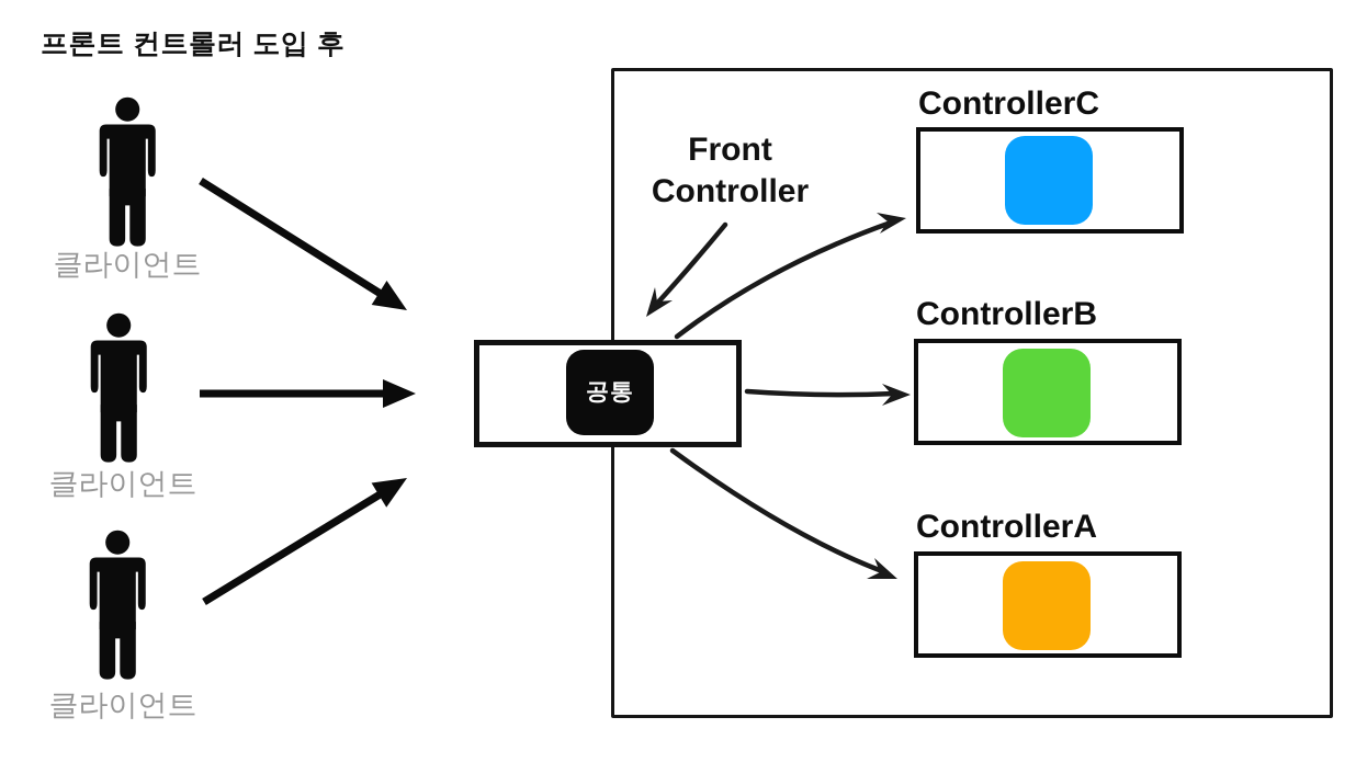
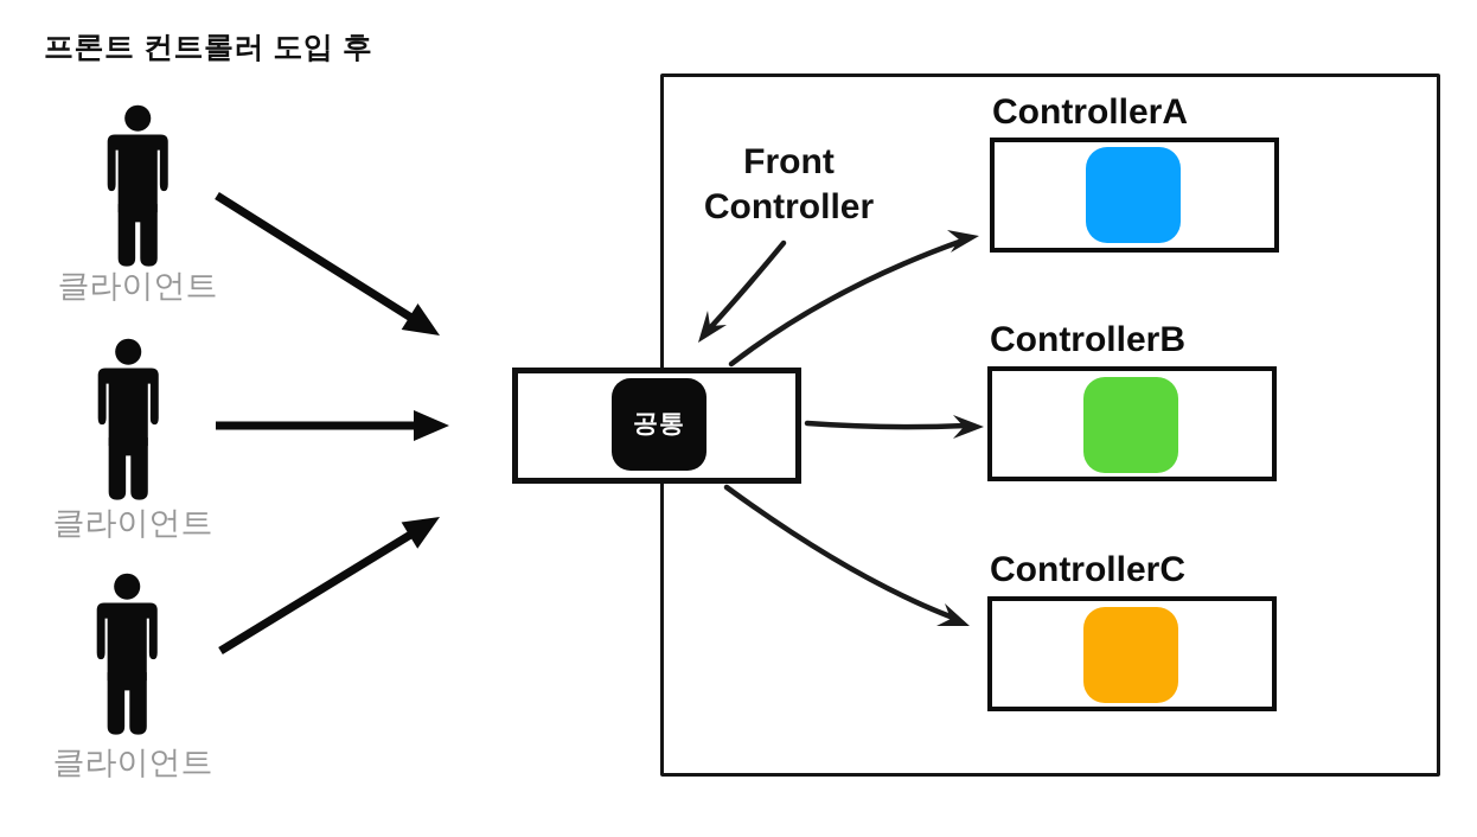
  프론트 컨트롤러 도입 후
  공통
  Front
  Controller
- ControllerC
+ ControllerA
  ControllerB
- ControllerA
+ ControllerC
  클라이언트
  클라이언트
  클라이언트
